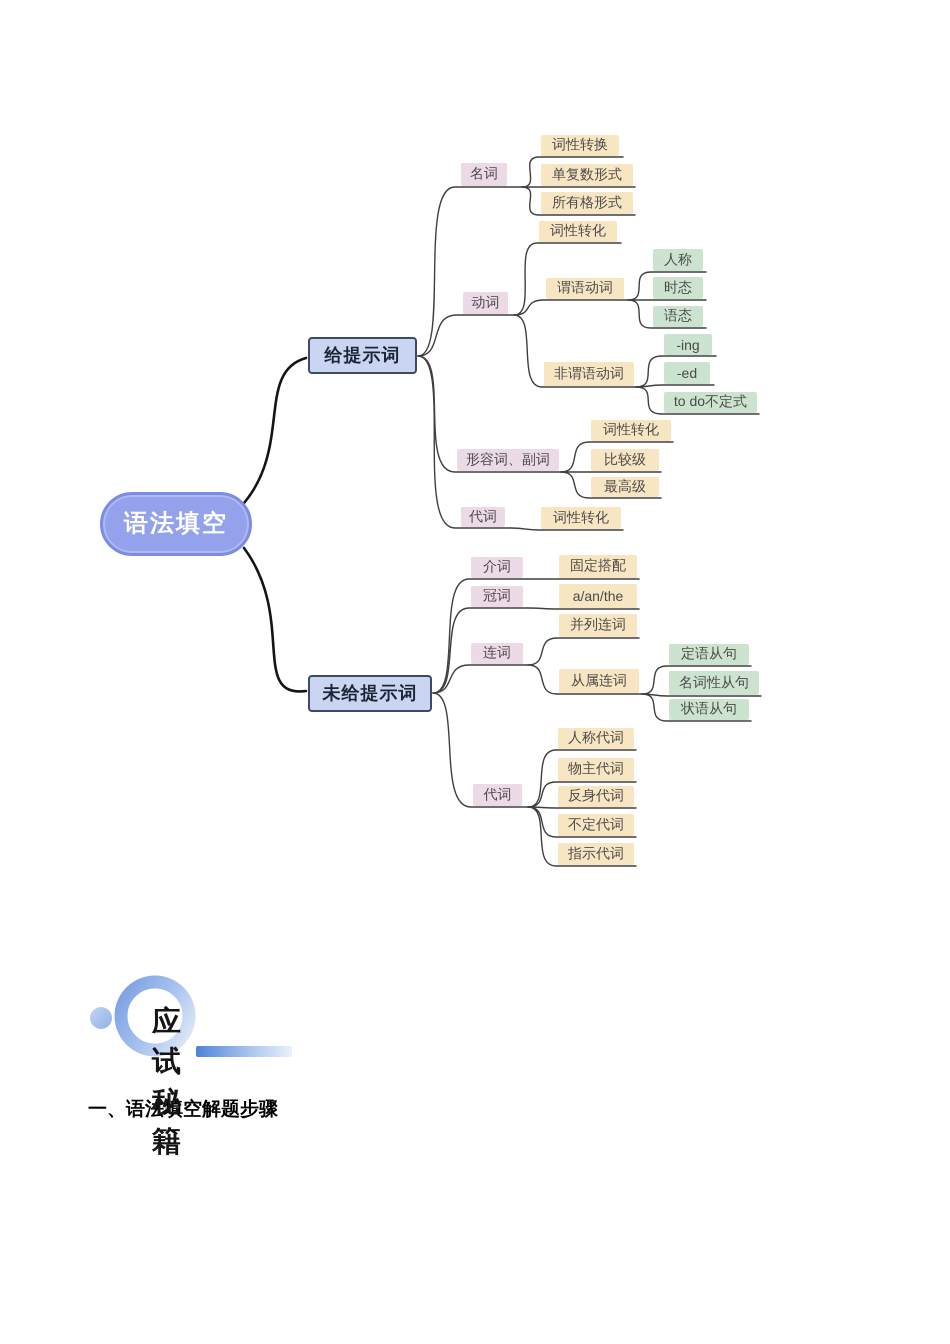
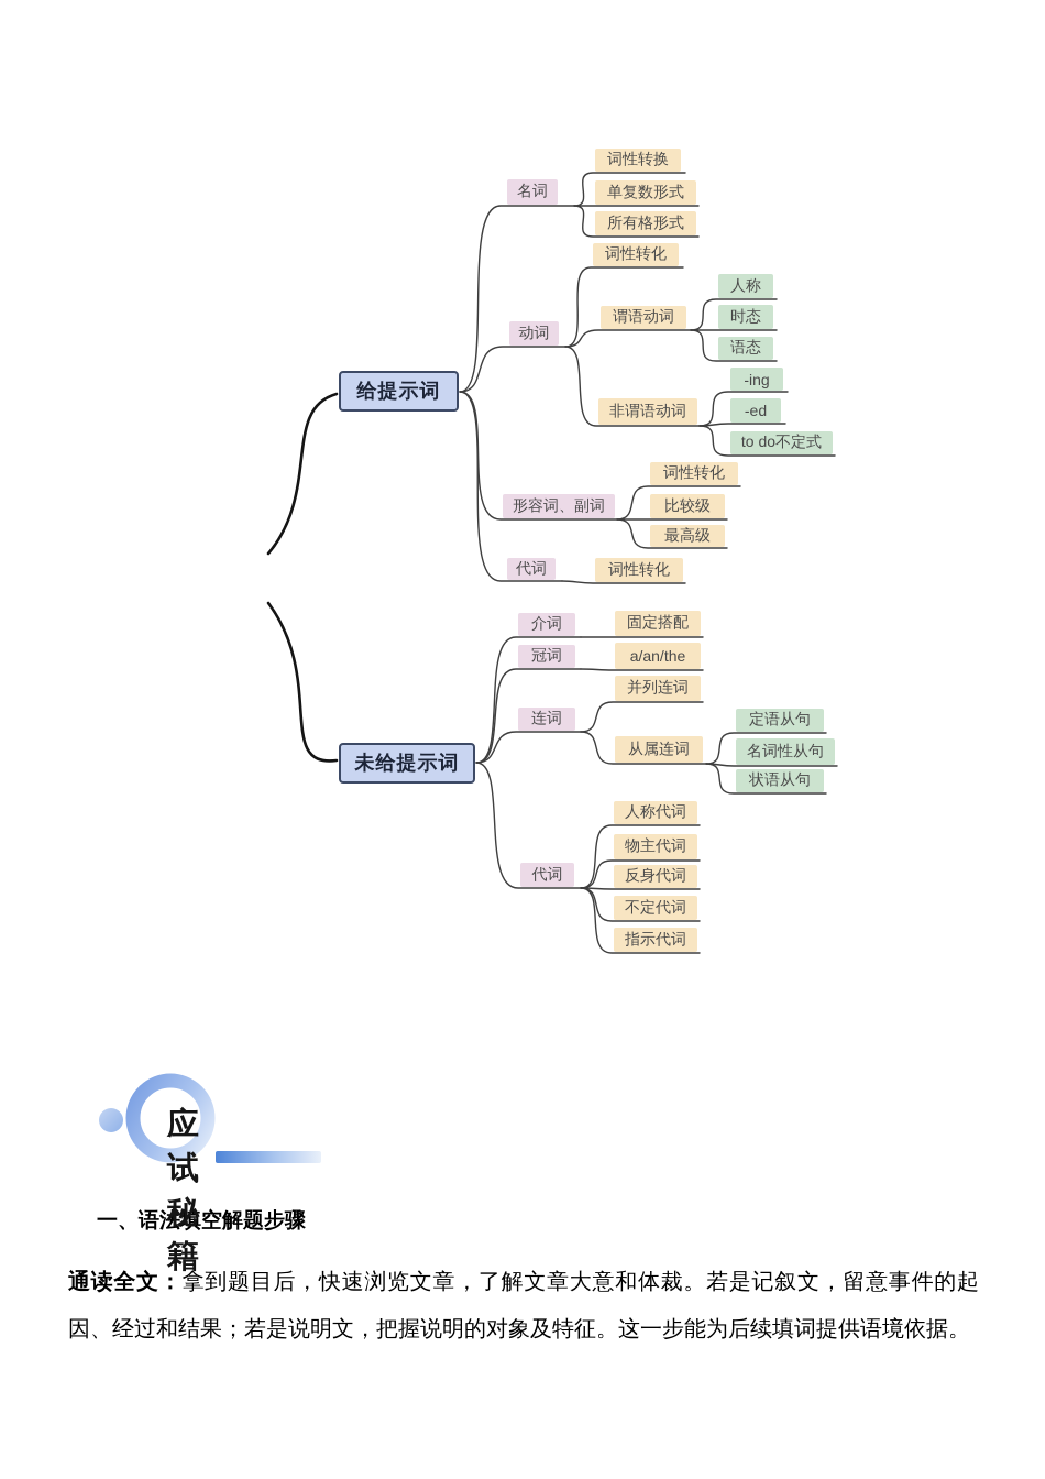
- 语法填空
  给提示词
  未给提示词
  名词
  动词
  形容词、副词
  代词
  词性转换
  单复数形式
  所有格形式
  词性转化
  谓语动词
  非谓语动词
  词性转化
  比较级
  最高级
  词性转化
  人称
  时态
  语态
  -ing
  -ed
  to do不定式
  介词
  冠词
  连词
  代词
  固定搭配
  a/an/the
  并列连词
  从属连词
  人称代词
  物主代词
  反身代词
  不定代词
  指示代词
  定语从句
  名词性从句
  状语从句
  应试秘籍
  一、语法填空解题步骤
+ 通读全文：拿到题目后，快速浏览文章，了解文章大意和体裁。若是记叙文，留意事件的起因、经过和结果；若是说明文，把握说明的对象及特征。这一步能为后续填词提供语境依据。
